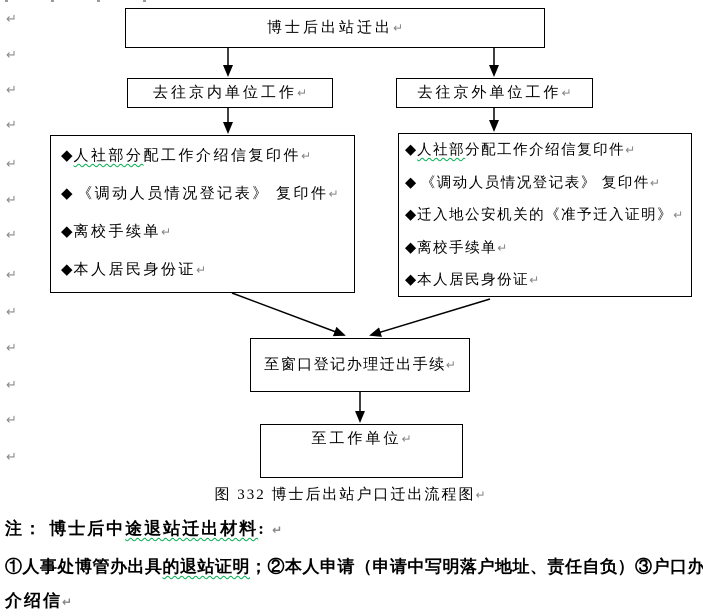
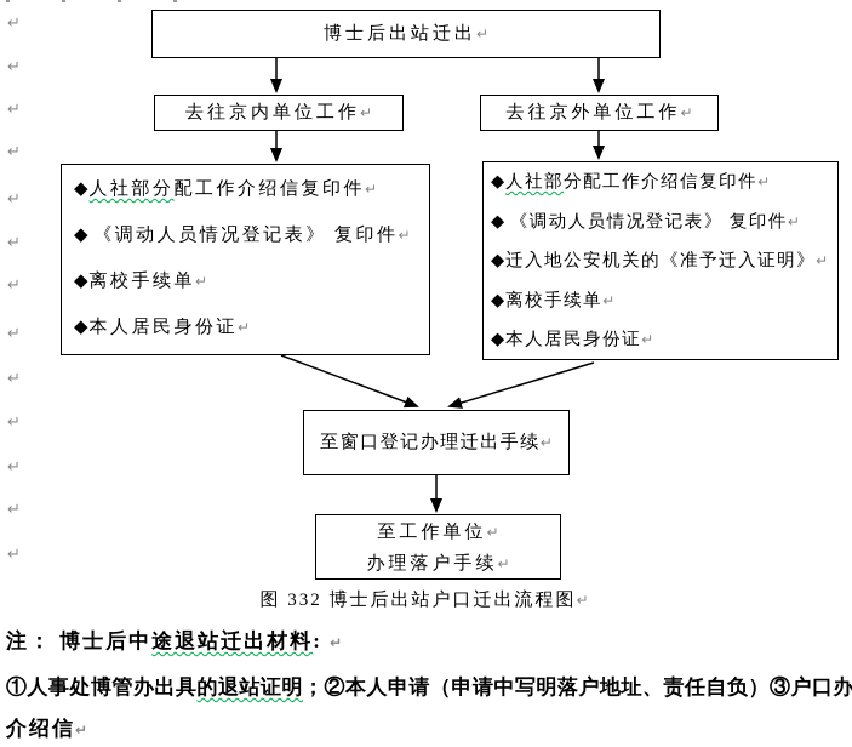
  ↵
  ↵
  ↵
  ↵
  ↵
  ↵
  ↵
  ↵
  ↵
  ↵
  ↵
  ↵
  ↵
  博士后出站迁出↵
  去往京内单位工作↵
  去往京外单位工作↵
  ◆人社部分配工作介绍信复印件↵
  ◆ 《调动人员情况登记表》 复印件↵
  ◆离校手续单↵
  ◆本人居民身份证↵
  ◆人社部分配工作介绍信复印件↵
  ◆ 《调动人员情况登记表》 复印件↵
  ◆迁入地公安机关的《准予迁入证明》↵
  ◆离校手续单↵
  ◆本人居民身份证↵
  至窗口登记办理迁出手续↵
  至工作单位↵
+ 办理落户手续↵
  图 332 博士后出站户口迁出流程图↵
  注： 博士后中途退站迁出材料: ↵
  ①人事处博管办出具的退站证明；②本人申请（申请中写明落户地址、责任自负）③户口办
  介绍信↵
